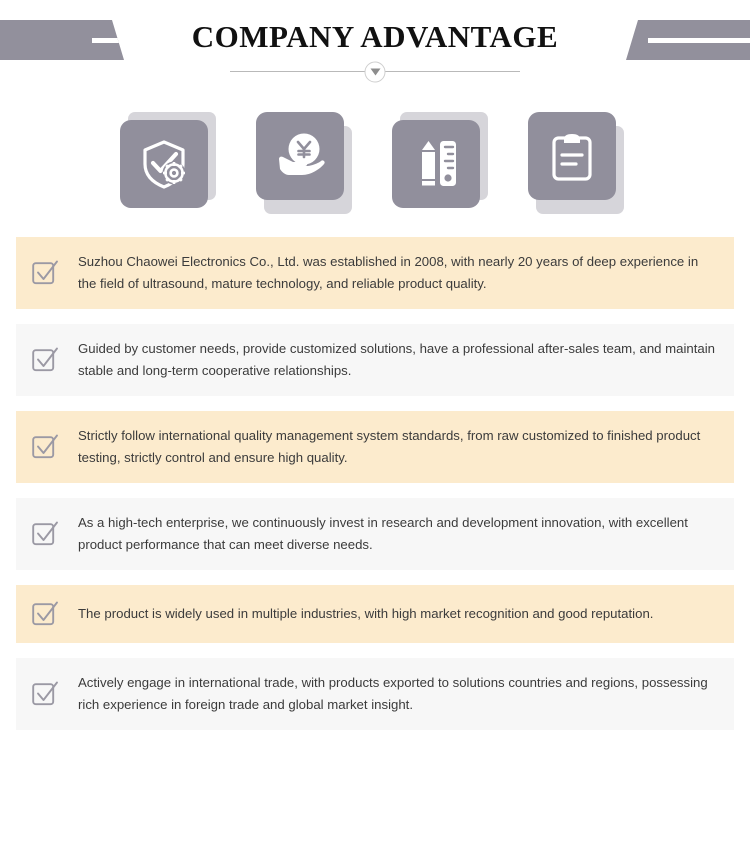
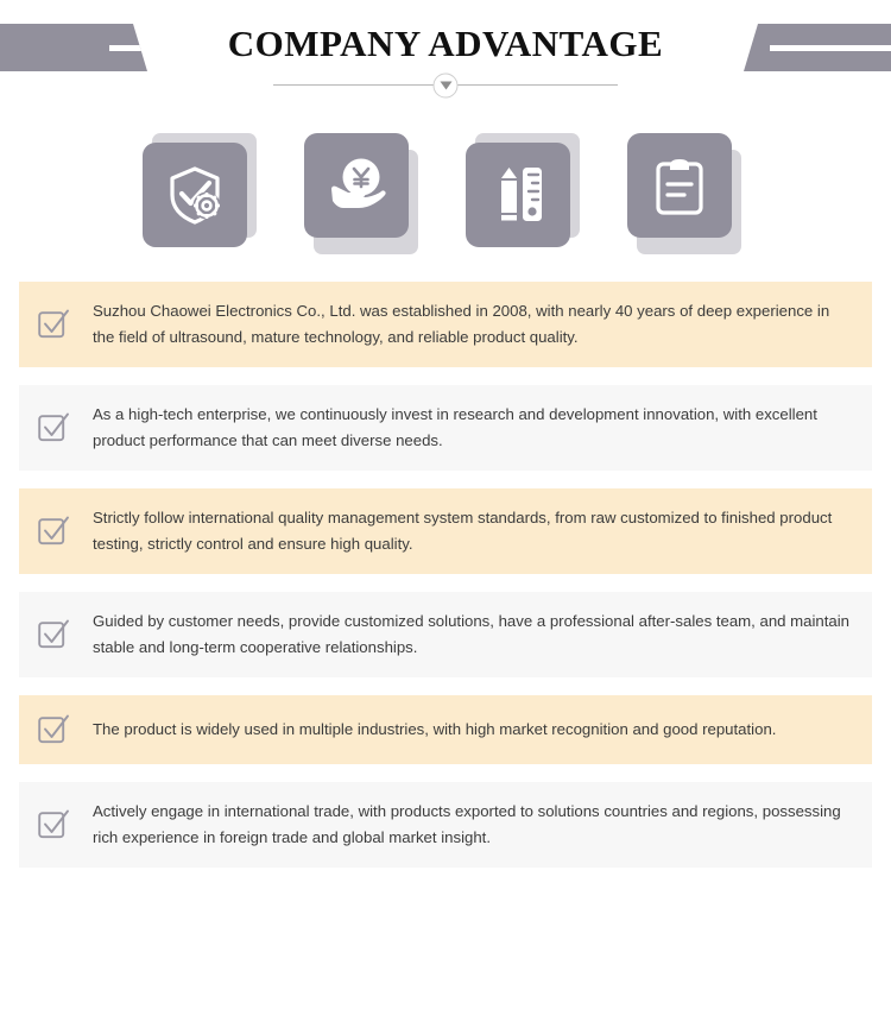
  COMPANY ADVANTAGE
- Suzhou Chaowei Electronics Co., Ltd. was established in 2008, with nearly 20 years of deep experience in the field of ultrasound, mature technology, and reliable product quality.
+ Suzhou Chaowei Electronics Co., Ltd. was established in 2008, with nearly 40 years of deep experience in the field of ultrasound, mature technology, and reliable product quality.
- Guided by customer needs, provide customized solutions, have a professional after-sales team, and maintain stable and long-term cooperative relationships.
+ As a high-tech enterprise, we continuously invest in research and development innovation, with excellent product performance that can meet diverse needs.
  Strictly follow international quality management system standards, from raw customized to finished product testing, strictly control and ensure high quality.
- As a high-tech enterprise, we continuously invest in research and development innovation, with excellent product performance that can meet diverse needs.
+ Guided by customer needs, provide customized solutions, have a professional after-sales team, and maintain stable and long-term cooperative relationships.
  The product is widely used in multiple industries, with high market recognition and good reputation.
  Actively engage in international trade, with products exported to solutions countries and regions, possessing rich experience in foreign trade and global market insight.
